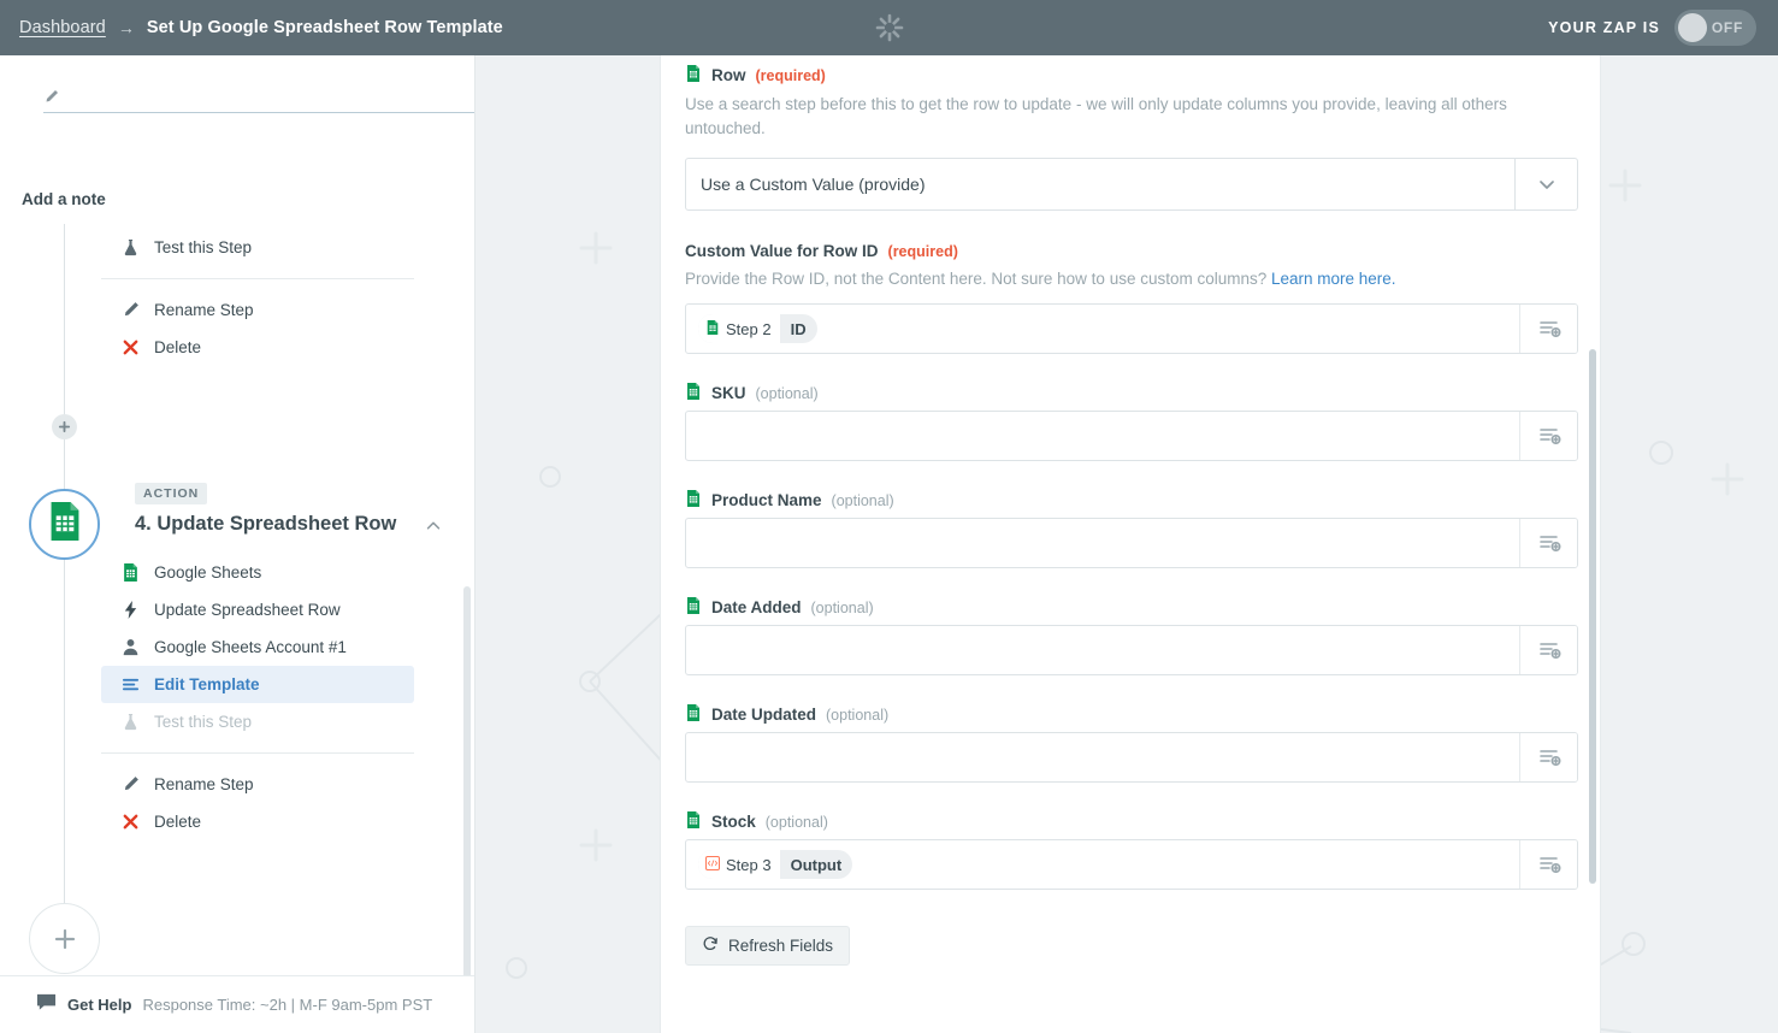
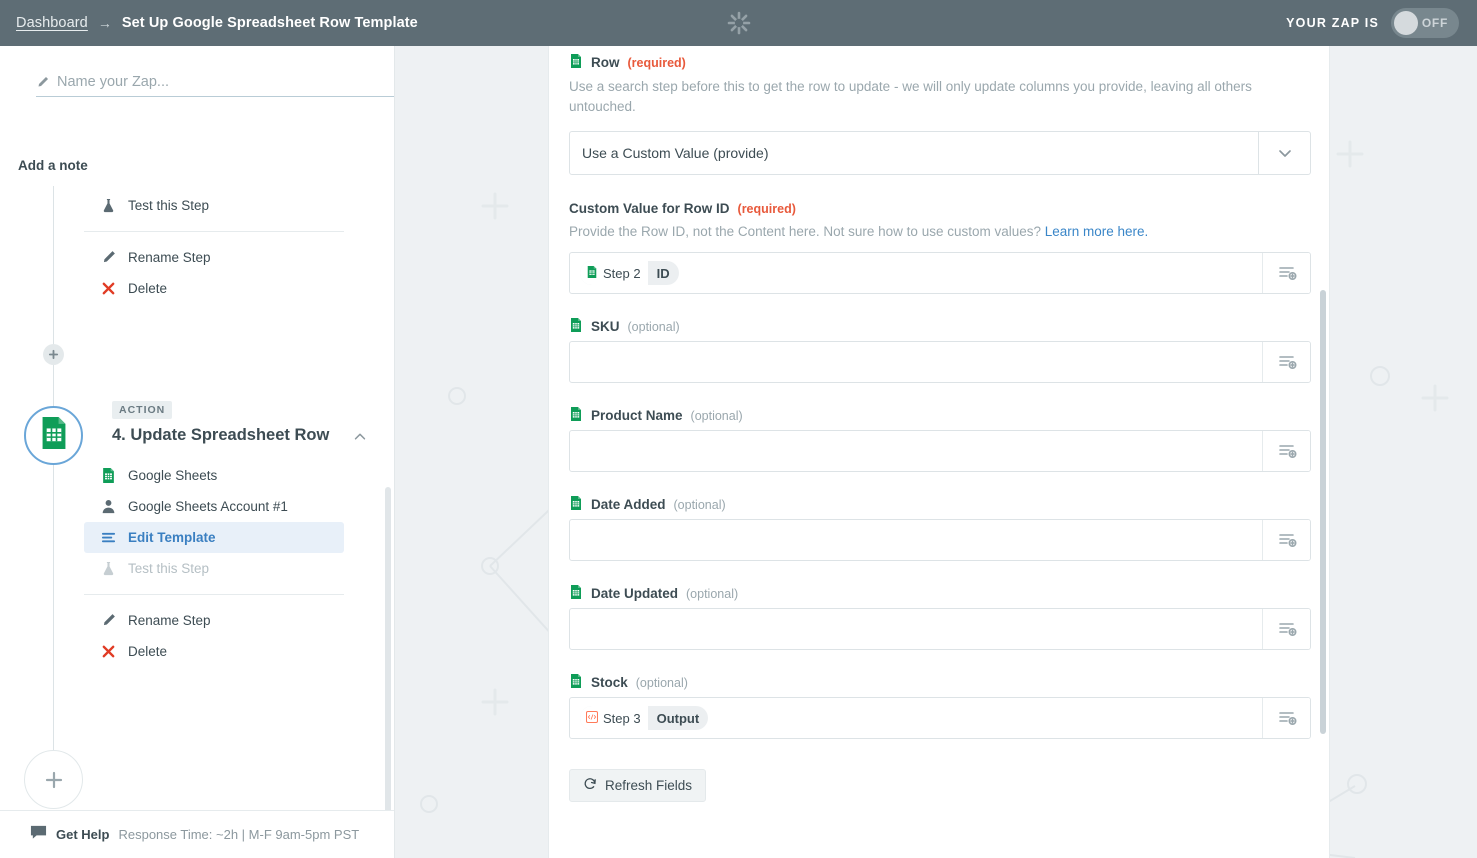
  Row
  (required)
  Use a search step before this to get the row to update - we will only update columns you provide, leaving all others untouched.
  Use a Custom Value (provide)
  Custom Value for Row ID
  (required)
- Provide the Row ID, not the Content here. Not sure how to use custom columns? Learn more here.
+ Provide the Row ID, not the Content here. Not sure how to use custom values? Learn more here.
  Step 2
  ID
  SKU
  (optional)
  Product Name
  (optional)
  Date Added
  (optional)
  Date Updated
  (optional)
  Stock
  (optional)
  Step 3
  Output
  Refresh Fields
+ Name your Zap...
  Add a note
  ACTION
  4. Update Spreadsheet Row
  Test this Step
  Rename Step
  Delete
  Google Sheets
- Update Spreadsheet Row
  Google Sheets Account #1
  Edit Template
  Test this Step
  Rename Step
  Delete
  Get Help
  Response Time: ~2h | M-F 9am-5pm PST
  Dashboard
  →
  Set Up Google Spreadsheet Row Template
  YOUR ZAP IS
  OFF
